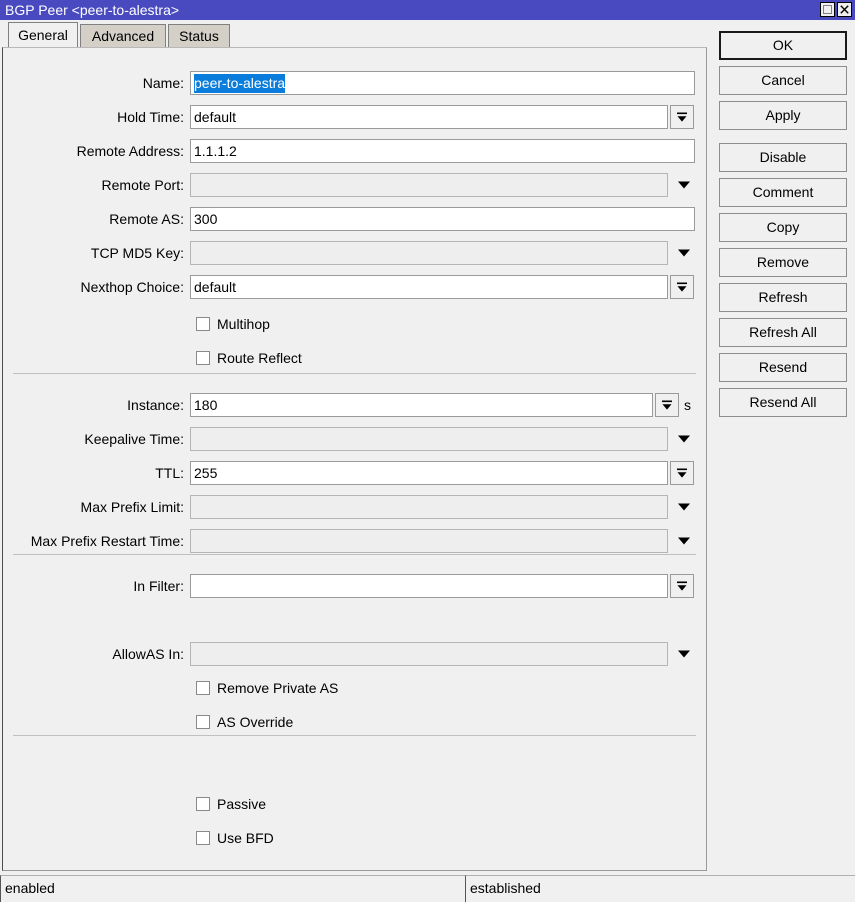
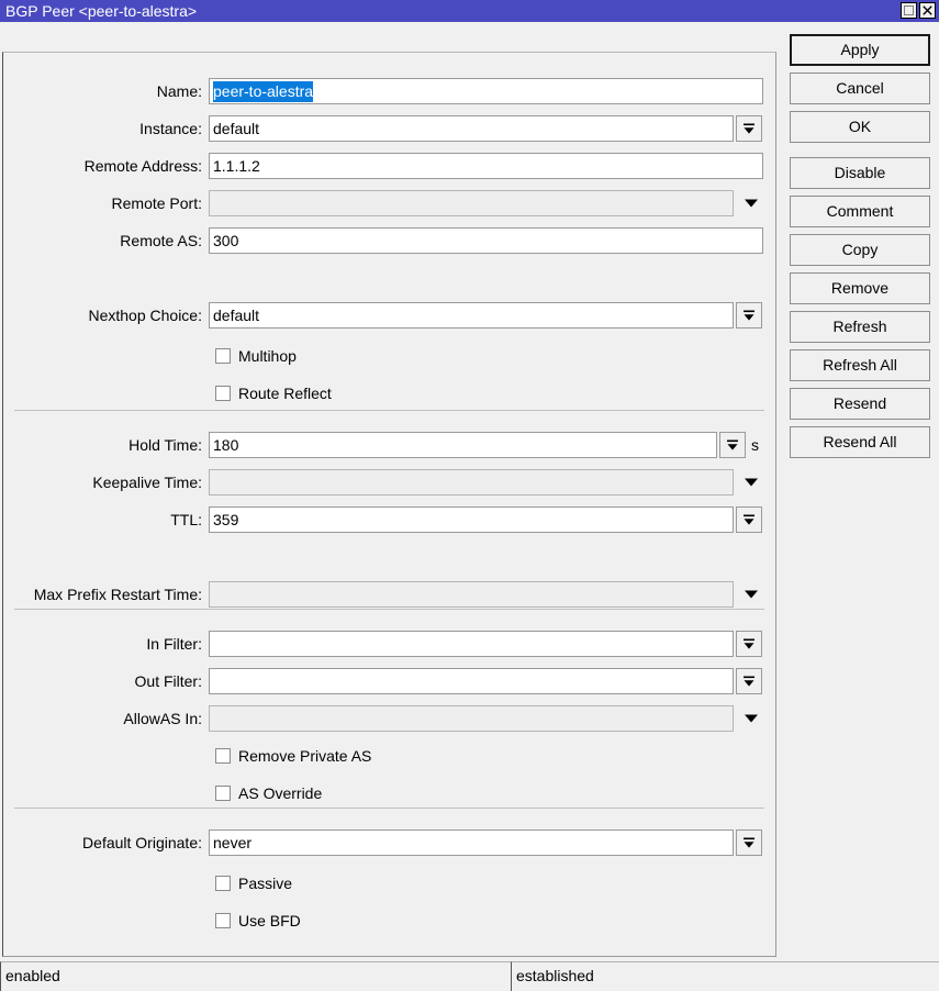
  BGP Peer <peer-to-alestra>
- General
- Advanced
- Status
  Name:
  peer-to-alestra
- Hold Time:
+ Instance:
  default
  Remote Address:
  1.1.1.2
  Remote Port:
  Remote AS:
  300
- TCP MD5 Key:
  Nexthop Choice:
  default
- Instance:
+ Hold Time:
  180
  s
  Keepalive Time:
  TTL:
- 255
+ 359
- Max Prefix Limit:
  Max Prefix Restart Time:
  In Filter:
+ Out Filter:
  AllowAS In:
+ Default Originate:
+ never
  Multihop
  Route Reflect
  Remove Private AS
  AS Override
  Passive
  Use BFD
- OK
+ Apply
  Cancel
- Apply
+ OK
  Disable
  Comment
  Copy
  Remove
  Refresh
  Refresh All
  Resend
  Resend All
  enabled
  established
